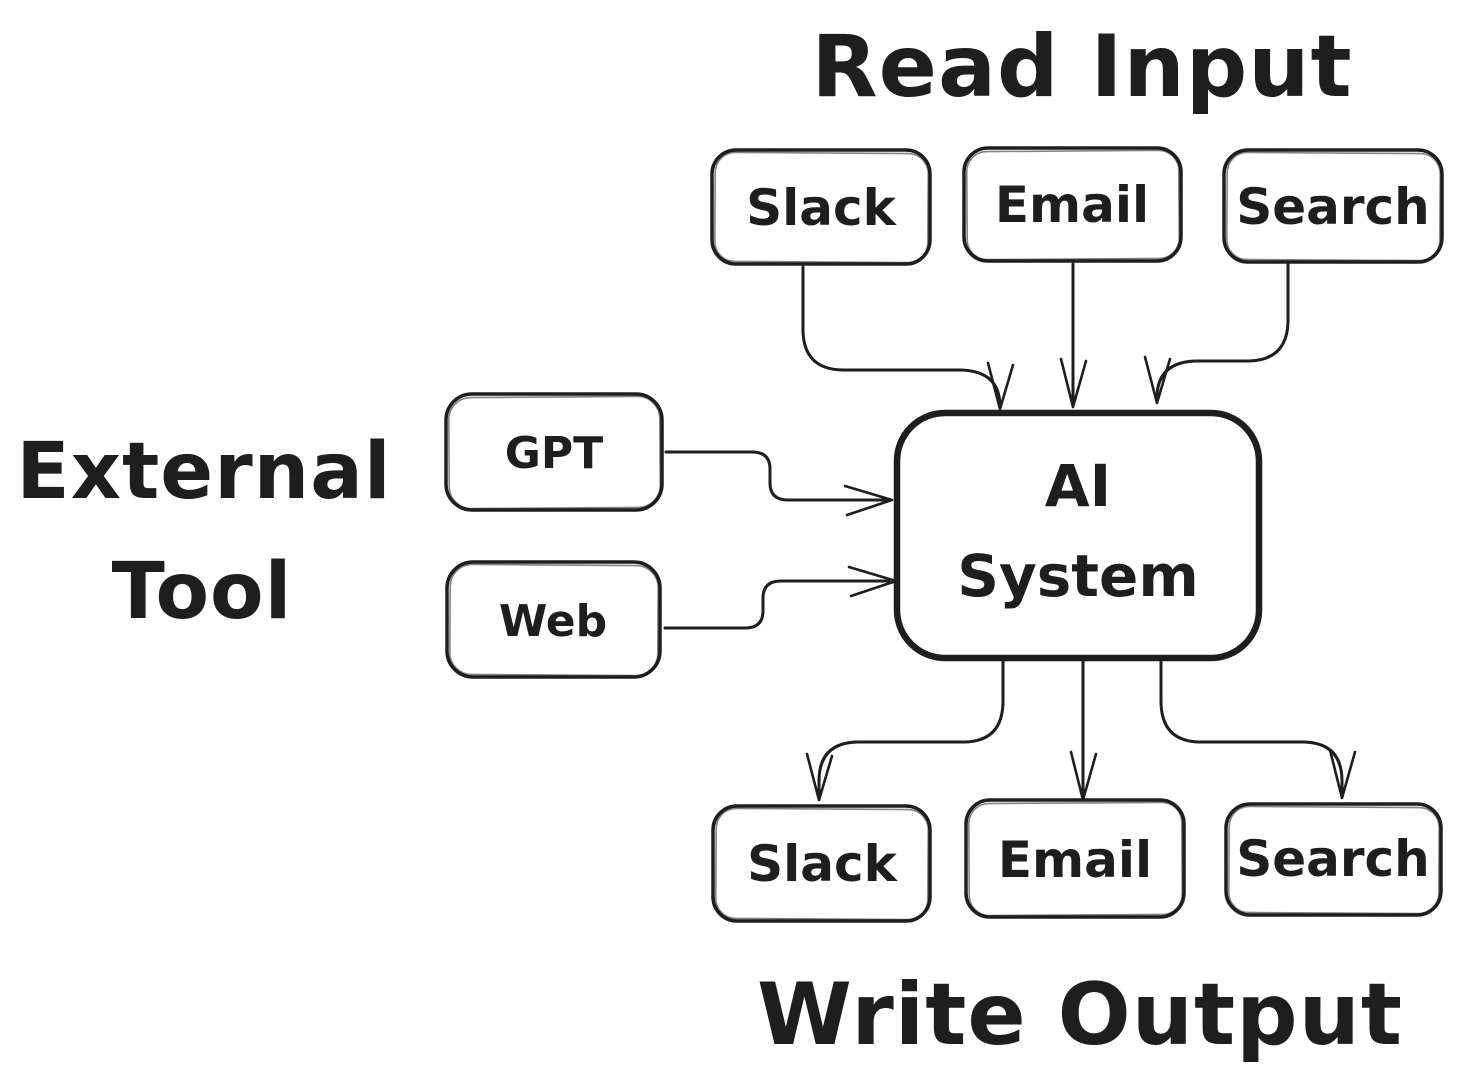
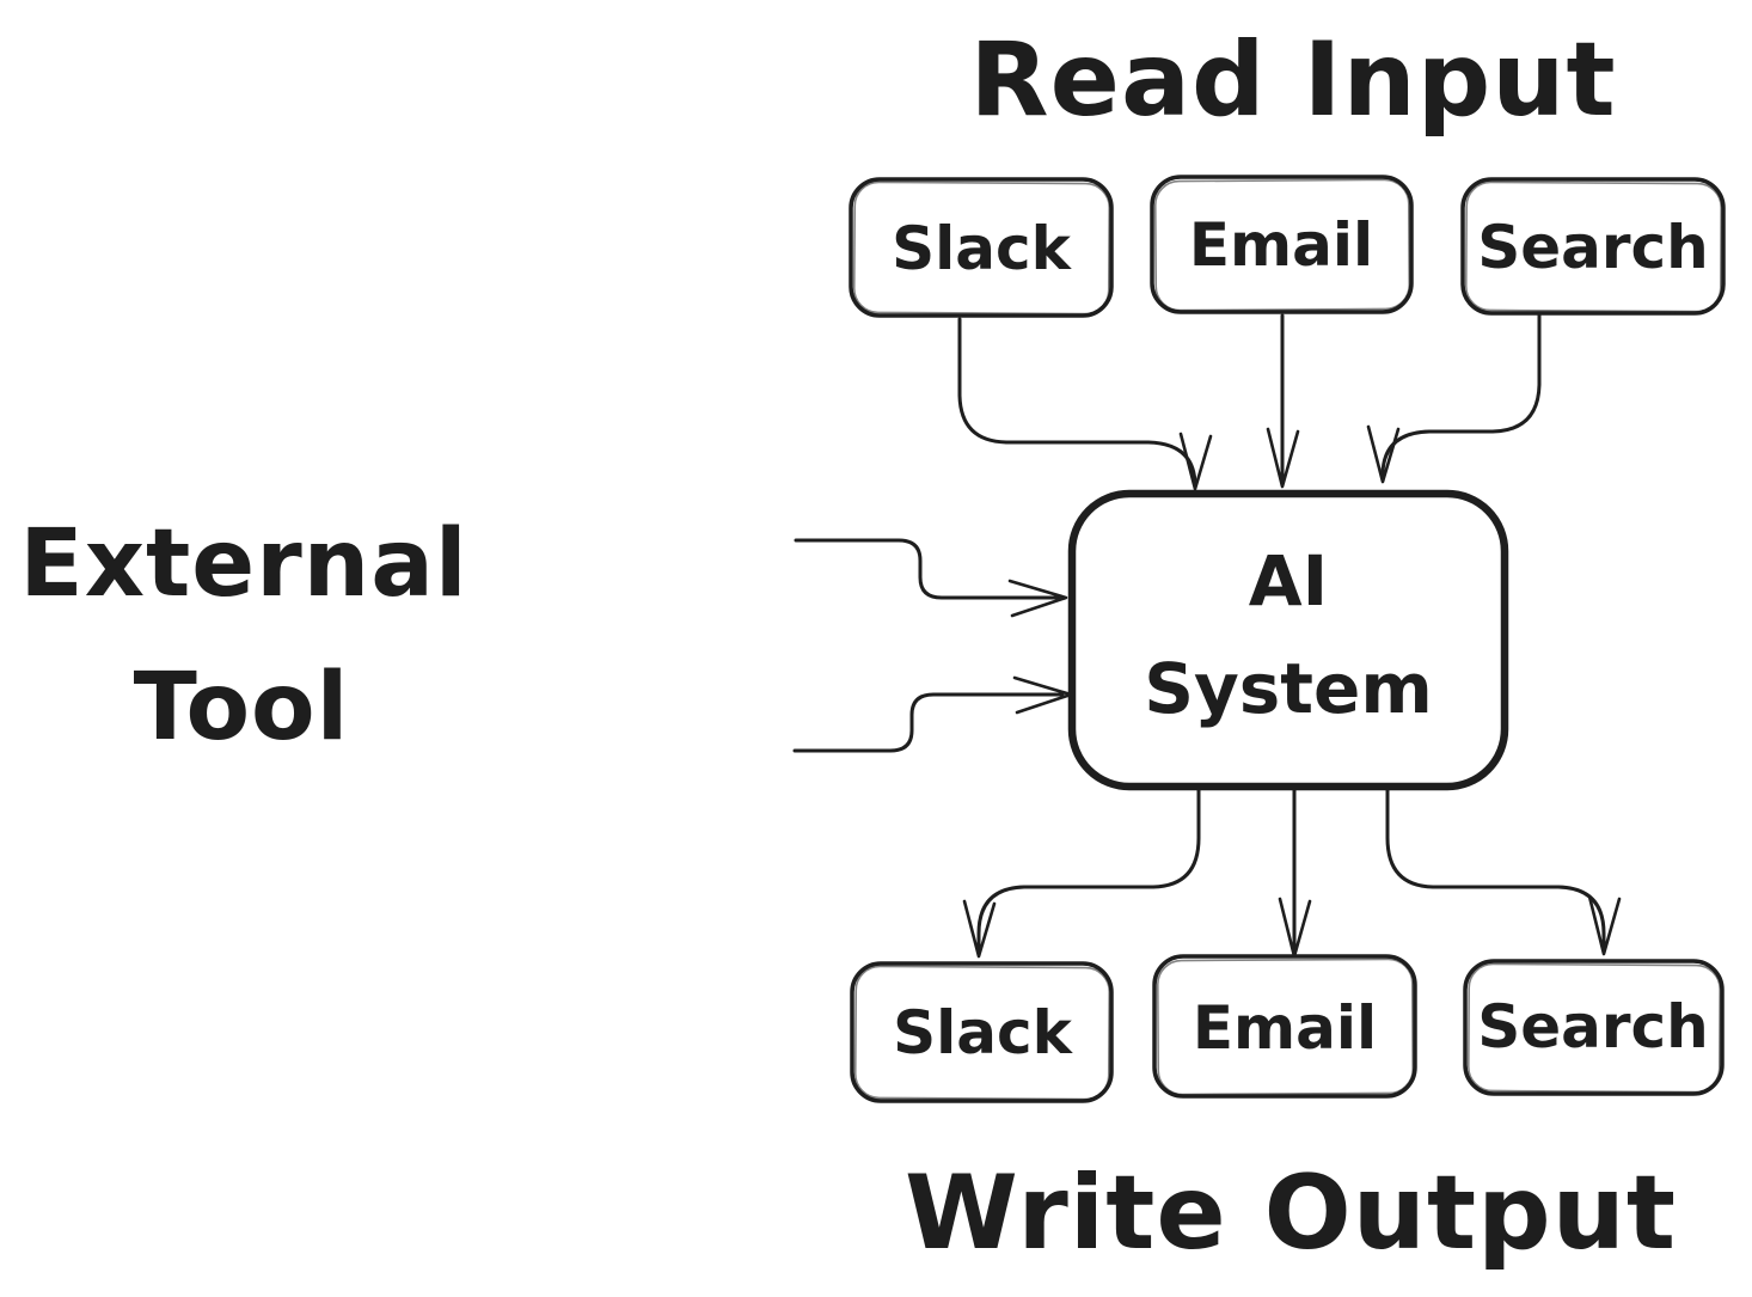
  Read Input
  Write Output
  External
  Tool
  Slack
  Email
  Search
- GPT
- Web
  AI
  System
  Slack
  Email
  Search
